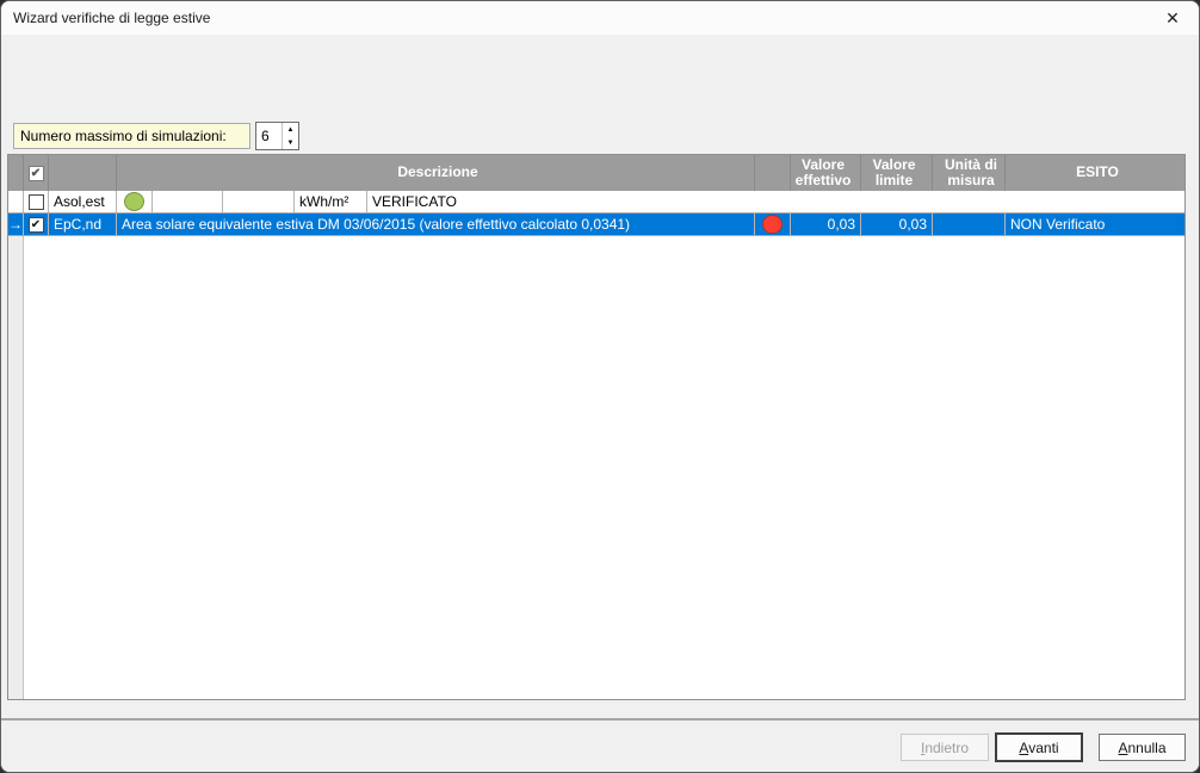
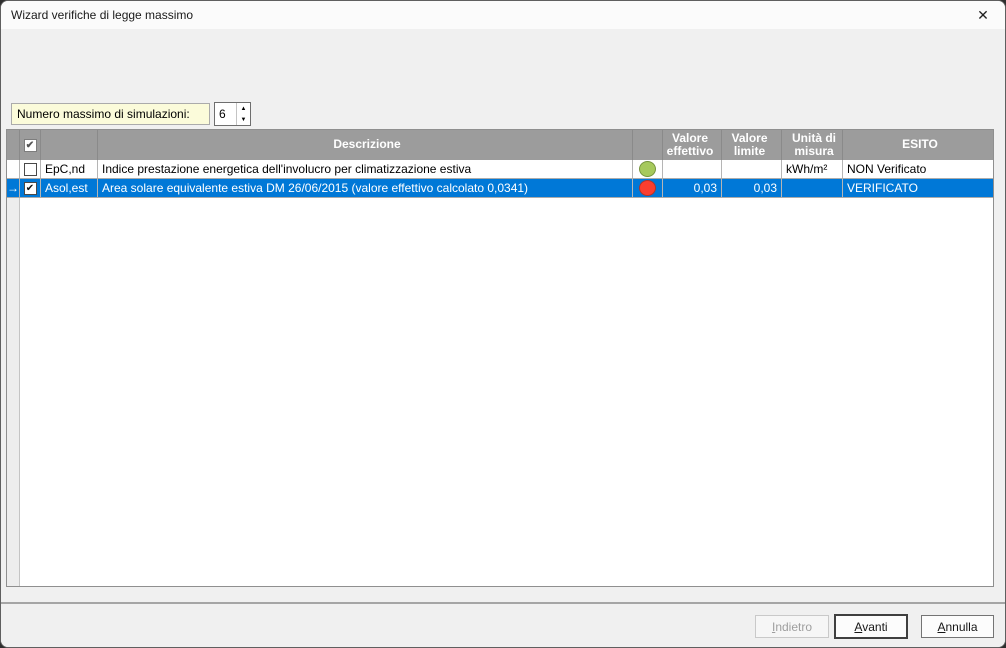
- Wizard verifiche di legge estive
+ Wizard verifiche di legge massimo
  ✕
  Numero massimo di simulazioni:
  6
  ✔
  Descrizione
  Valore effettivo
  Valore limite
  Unità di misura
  ESITO
- Asol,est
+ EpC,nd
+ Indice prestazione energetica dell'involucro per climatizzazione estiva
  kWh/m²
- VERIFICATO
+ NON Verificato
  →
  ✔
- EpC,nd
+ Asol,est
- Area solare equivalente estiva DM 03/06/2015 (valore effettivo calcolato 0,0341)
+ Area solare equivalente estiva DM 26/06/2015 (valore effettivo calcolato 0,0341)
  0,03
  0,03
- NON Verificato
+ VERIFICATO
  Indietro
  Avanti
  Annulla
